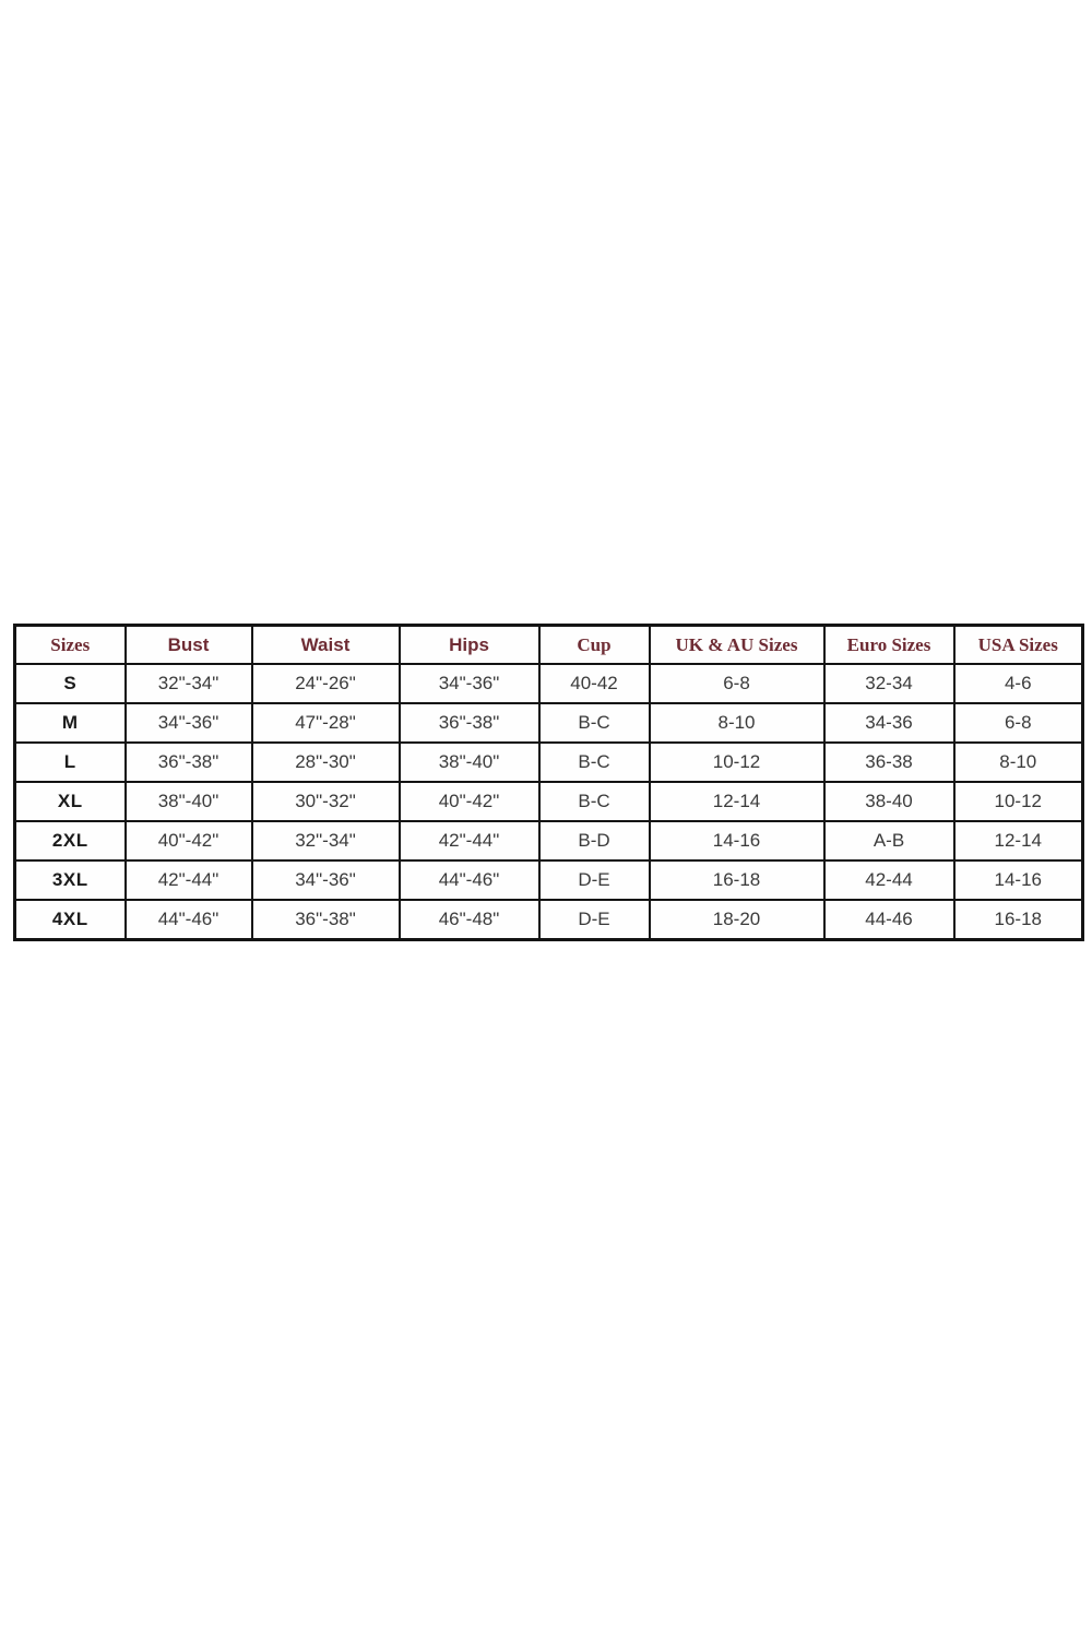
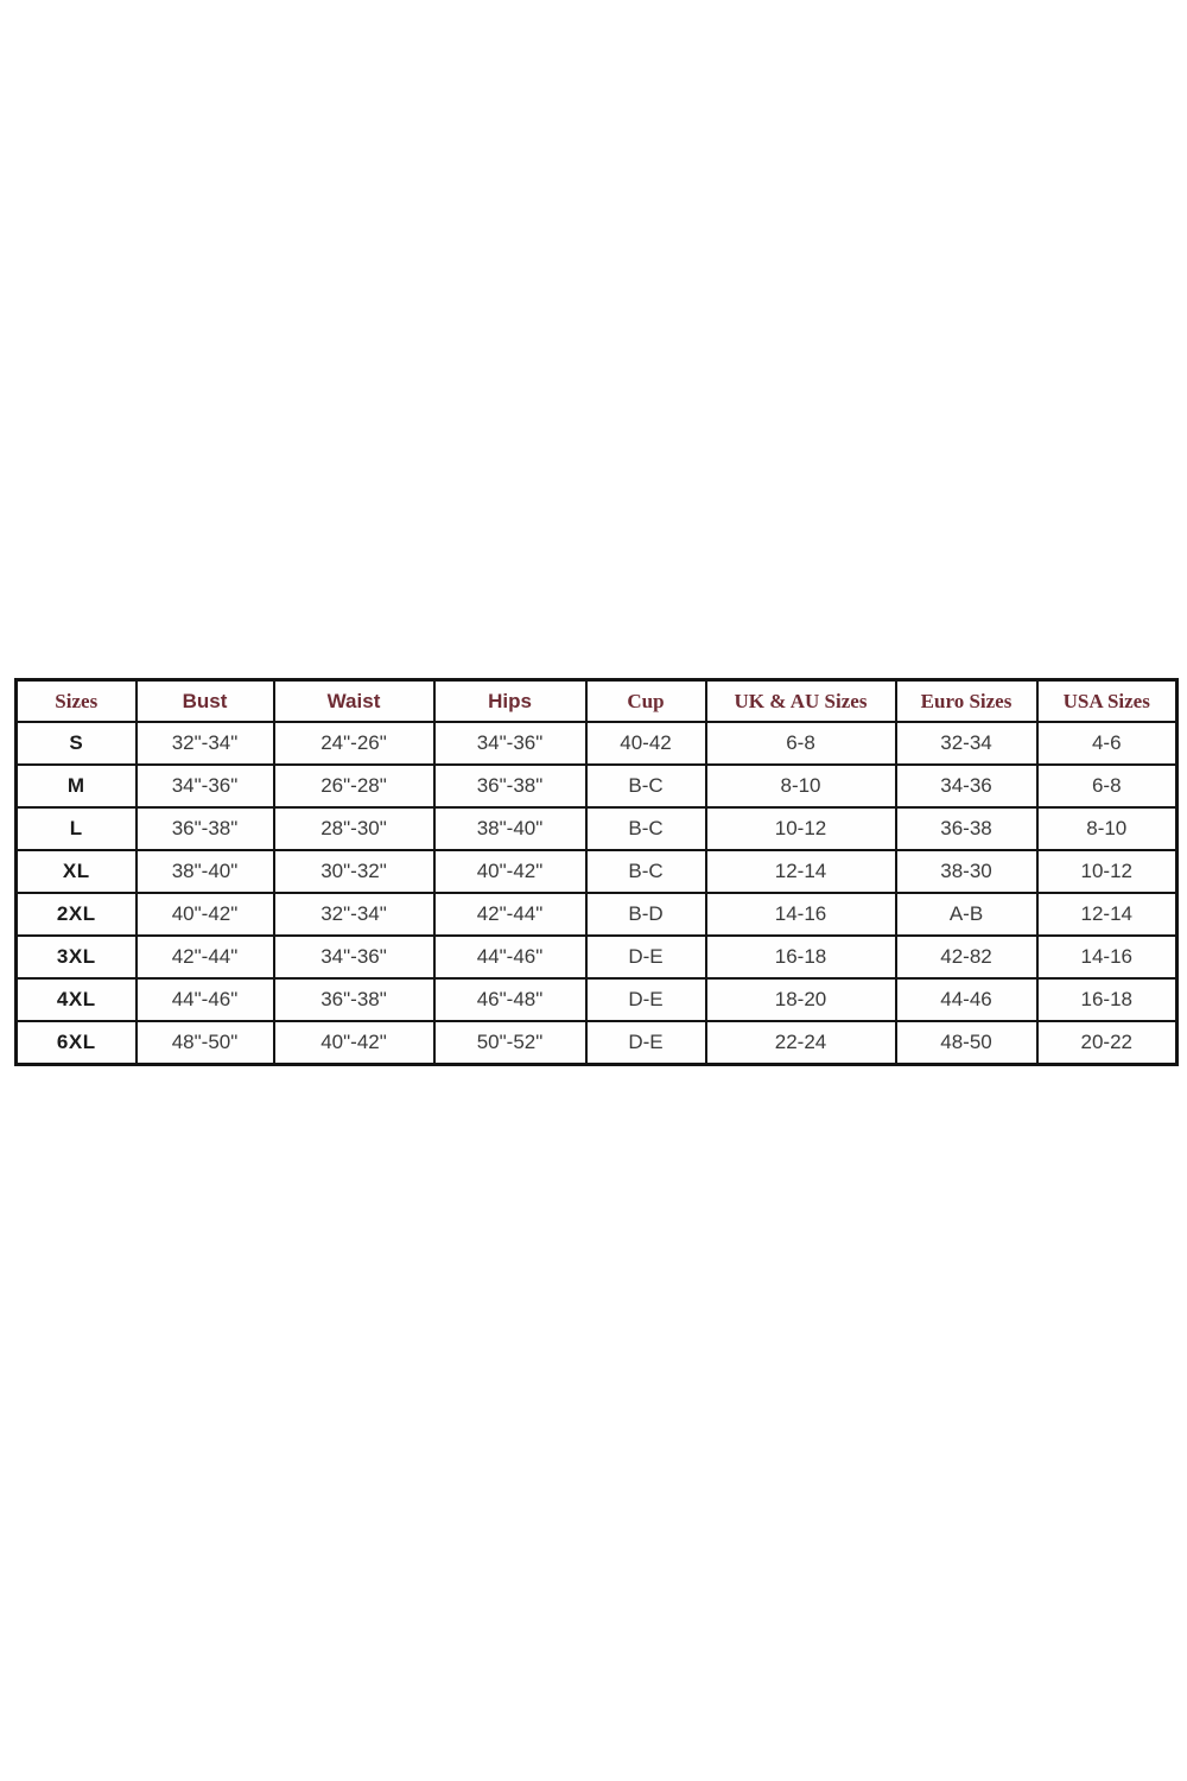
  Sizes	Bust	Waist	Hips	Cup	UK & AU Sizes	Euro Sizes	USA Sizes
  S	32"-34"	24"-26"	34"-36"	40-42	6-8	32-34	4-6
- M	34"-36"	47"-28"	36"-38"	B-C	8-10	34-36	6-8
+ M	34"-36"	26"-28"	36"-38"	B-C	8-10	34-36	6-8
  L	36"-38"	28"-30"	38"-40"	B-C	10-12	36-38	8-10
- XL	38"-40"	30"-32"	40"-42"	B-C	12-14	38-40	10-12
+ XL	38"-40"	30"-32"	40"-42"	B-C	12-14	38-30	10-12
  2XL	40"-42"	32"-34"	42"-44"	B-D	14-16	A-B	12-14
- 3XL	42"-44"	34"-36"	44"-46"	D-E	16-18	42-44	14-16
+ 3XL	42"-44"	34"-36"	44"-46"	D-E	16-18	42-82	14-16
  4XL	44"-46"	36"-38"	46"-48"	D-E	18-20	44-46	16-18
+ 6XL	48"-50"	40"-42"	50"-52"	D-E	22-24	48-50	20-22
